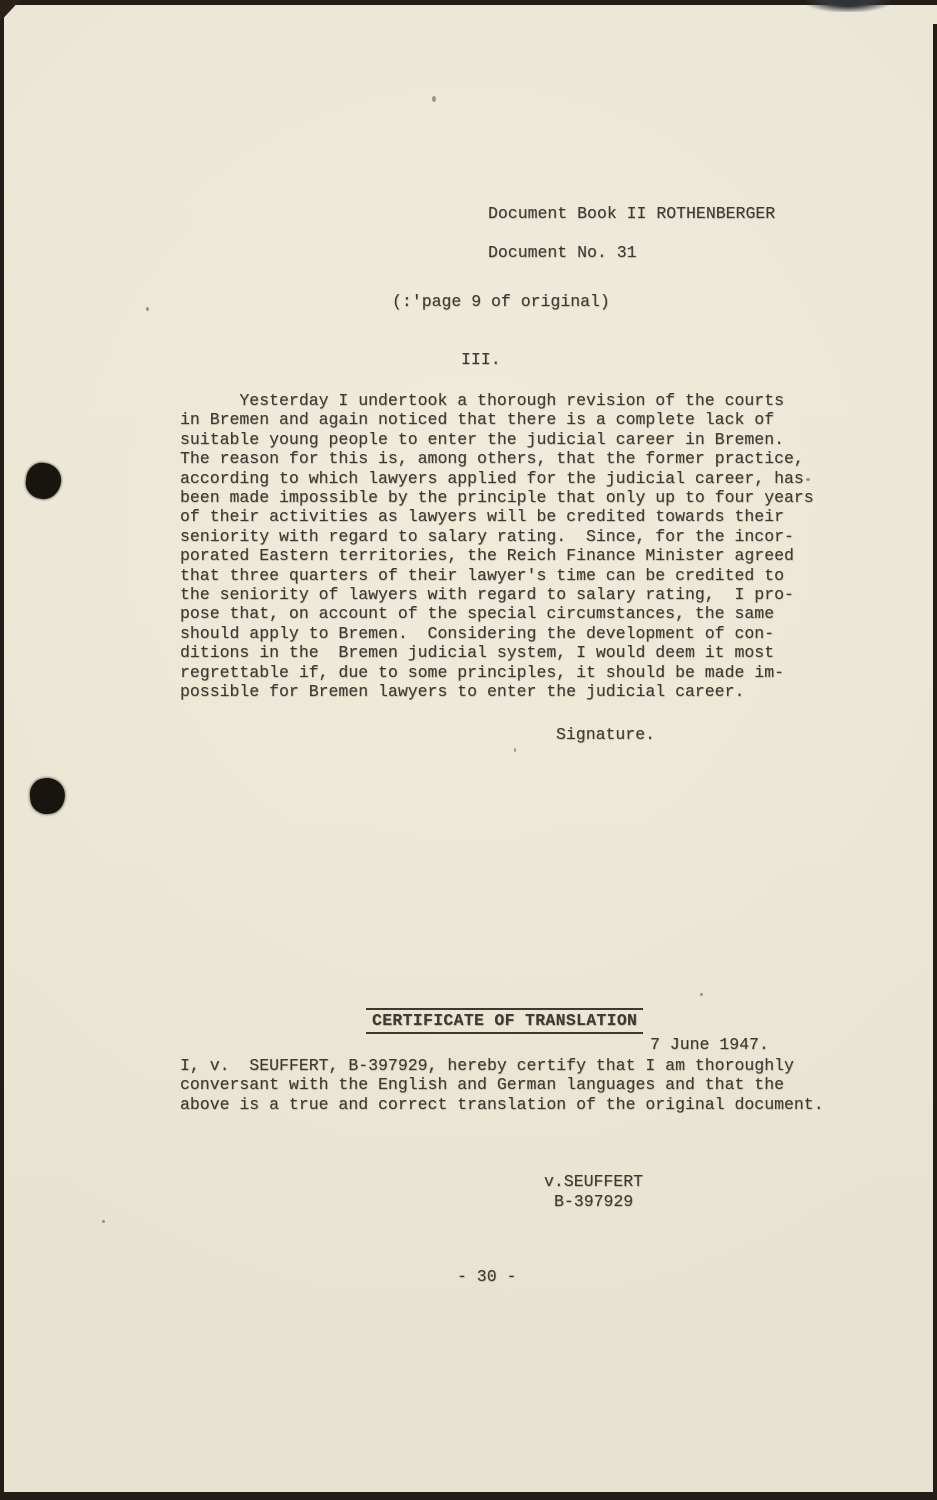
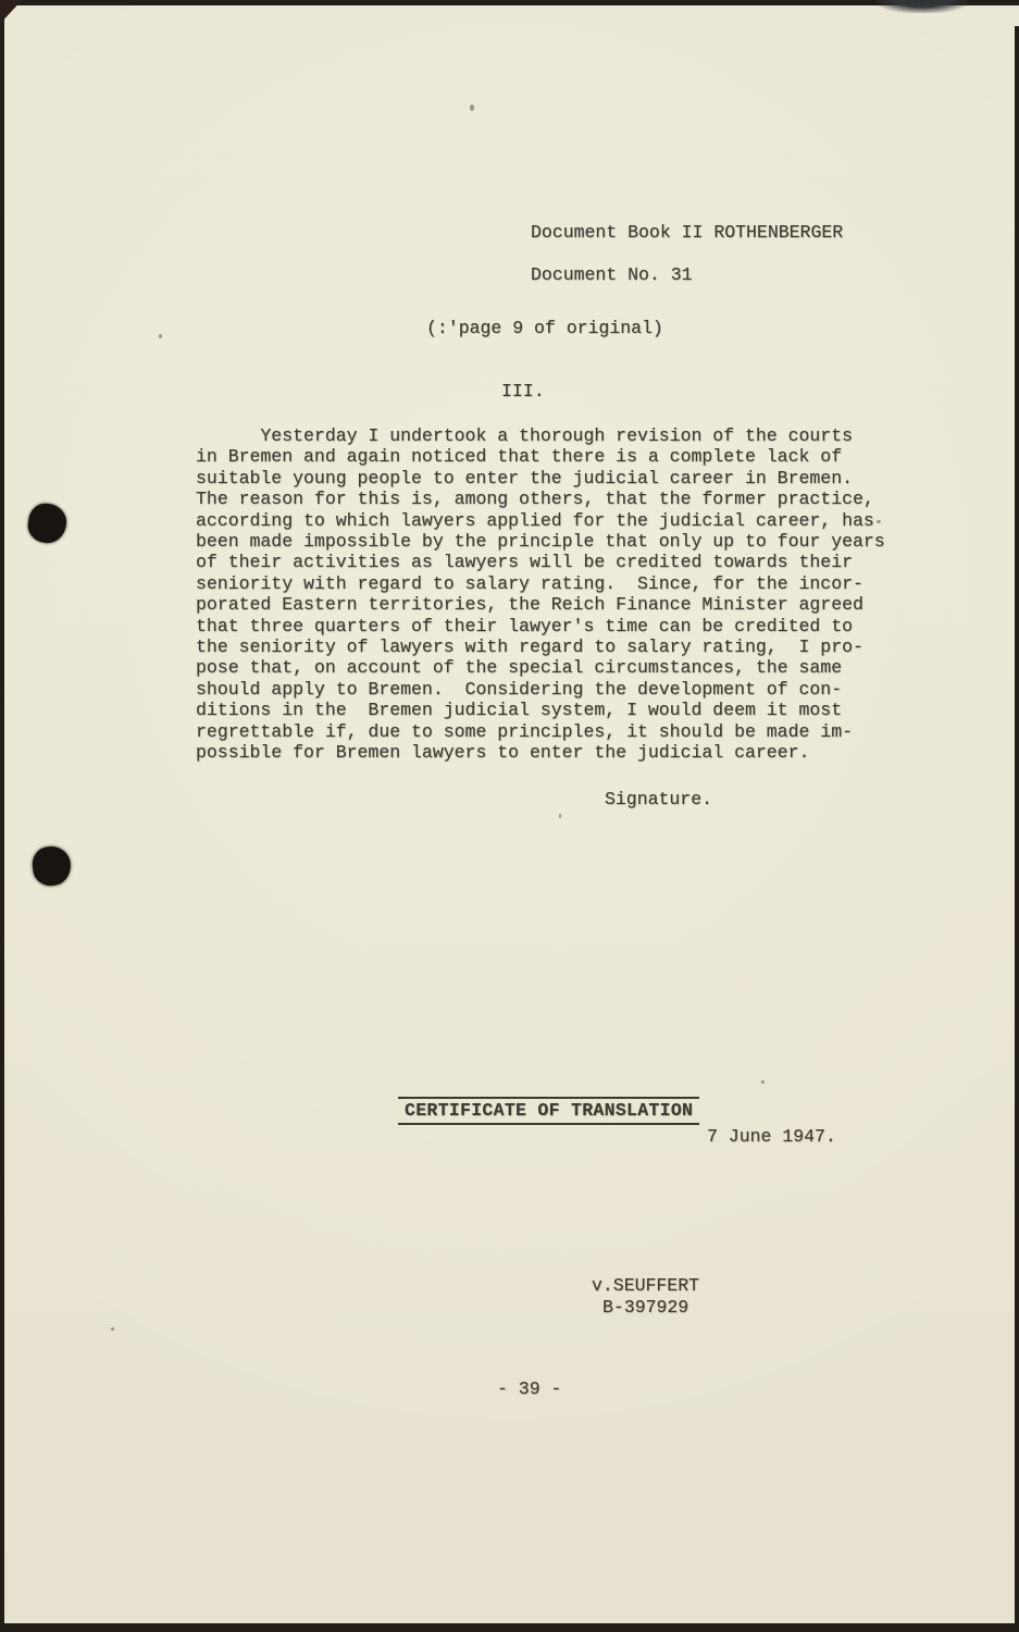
  Document Book II ROTHENBERGER
  Document No. 31
  (:'page 9 of original)
  III.
  Yesterday I undertook a thorough revision of the courts
  in Bremen and again noticed that there is a complete lack of
  suitable young people to enter the judicial career in Bremen.
  The reason for this is, among others, that the former practice,
  according to which lawyers applied for the judicial career, has
  been made impossible by the principle that only up to four years
  of their activities as lawyers will be credited towards their
  seniority with regard to salary rating. Since, for the incor-
  porated Eastern territories, the Reich Finance Minister agreed
  that three quarters of their lawyer's time can be credited to
  the seniority of lawyers with regard to salary rating, I pro-
  pose that, on account of the special circumstances, the same
  should apply to Bremen. Considering the development of con-
  ditions in the Bremen judicial system, I would deem it most
  regrettable if, due to some principles, it should be made im-
  possible for Bremen lawyers to enter the judicial career.
  Signature.
  CERTIFICATE OF TRANSLATION
  7 June 1947.
- I, v. SEUFFERT, B-397929, hereby certify that I am thoroughly
- conversant with the English and German languages and that the
- above is a true and correct translation of the original document.
  v.SEUFFERT
  B-397929
- - 30 -
+ - 39 -
